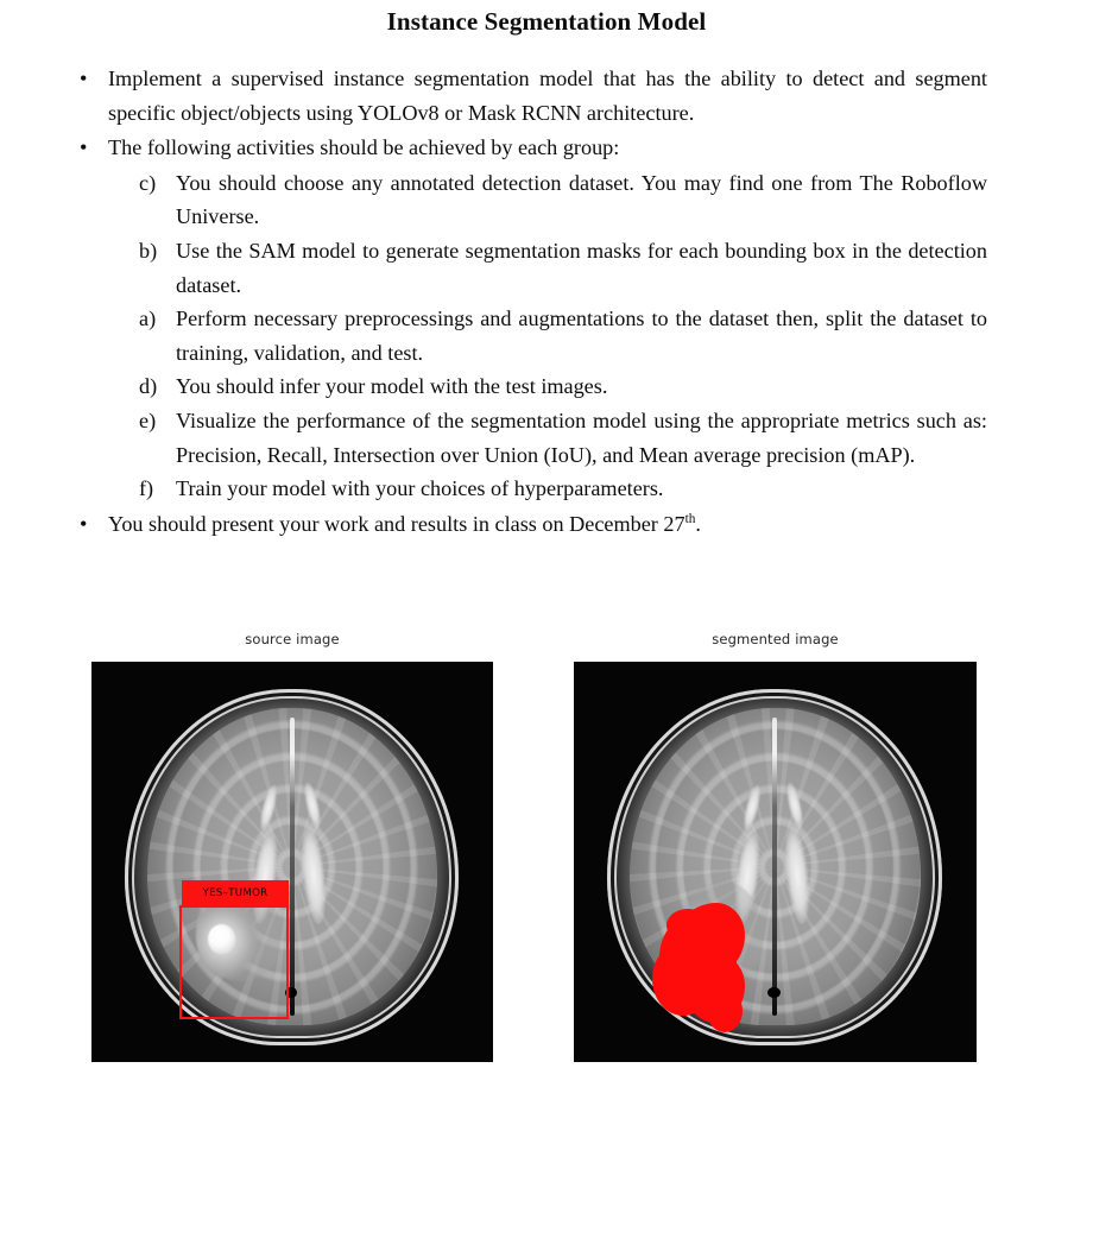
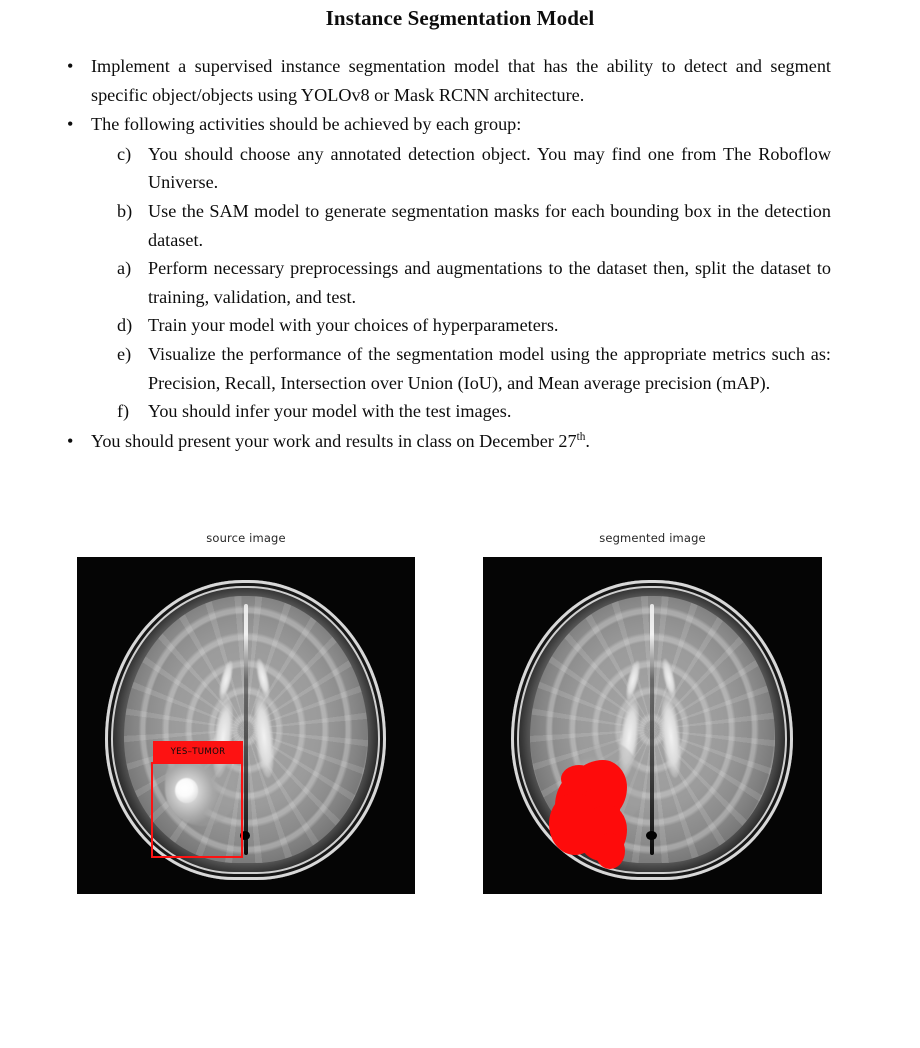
  Instance Segmentation Model
  •
  Implement a supervised instance segmentation model that has the ability to detect and segment specific object/objects using YOLOv8 or Mask RCNN architecture.
  •
  The following activities should be achieved by each group:
  c)
- You should choose any annotated detection dataset. You may find one from The Roboflow Universe.
+ You should choose any annotated detection object. You may find one from The Roboflow Universe.
  b)
  Use the SAM model to generate segmentation masks for each bounding box in the detection dataset.
  a)
  Perform necessary preprocessings and augmentations to the dataset then, split the dataset to training, validation, and test.
  d)
- You should infer your model with the test images.
+ Train your model with your choices of hyperparameters.
  e)
  Visualize the performance of the segmentation model using the appropriate metrics such as: Precision, Recall, Intersection over Union (IoU), and Mean average precision (mAP).
  f)
- Train your model with your choices of hyperparameters.
+ You should infer your model with the test images.
  •
  You should present your work and results in class on December 27th.
  source image
  YES–TUMOR
  segmented image
